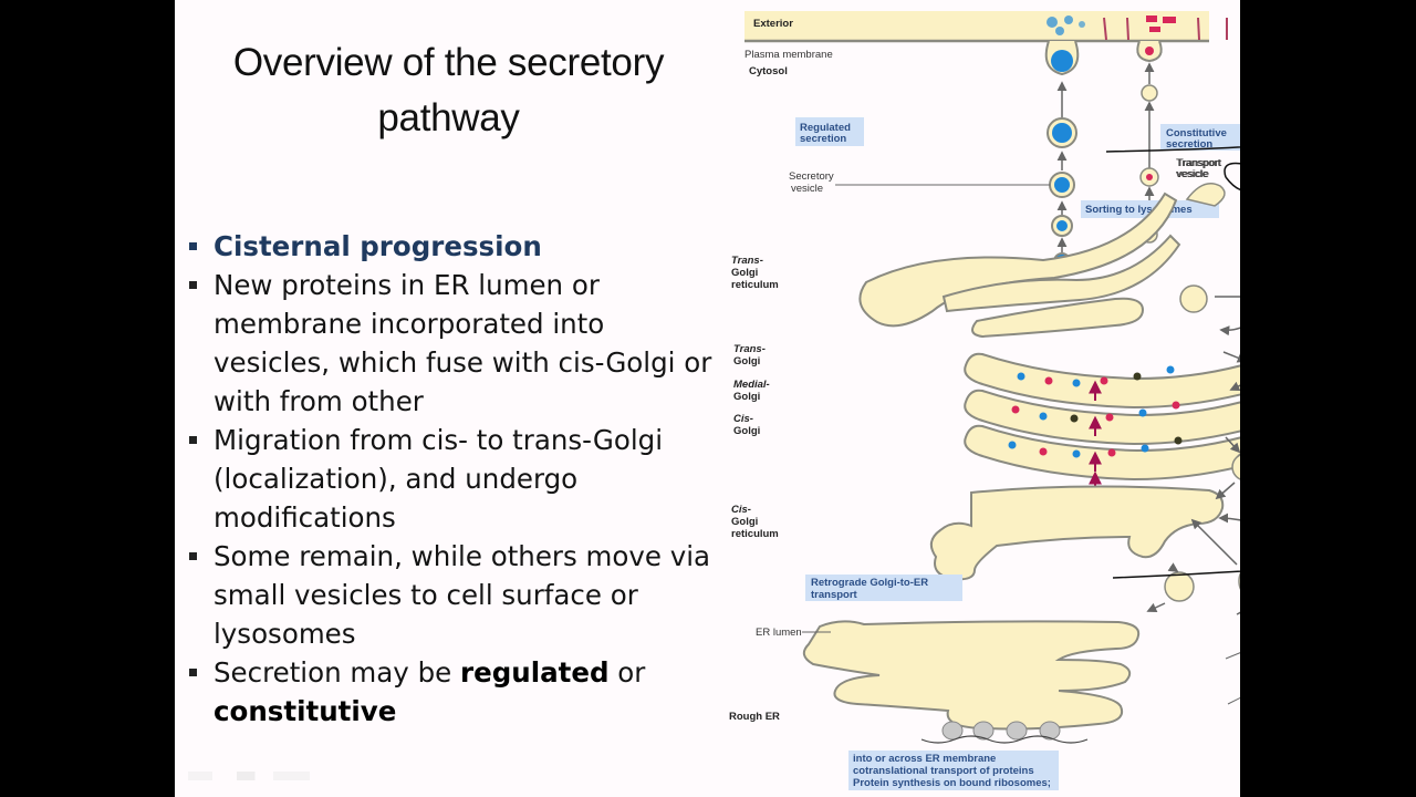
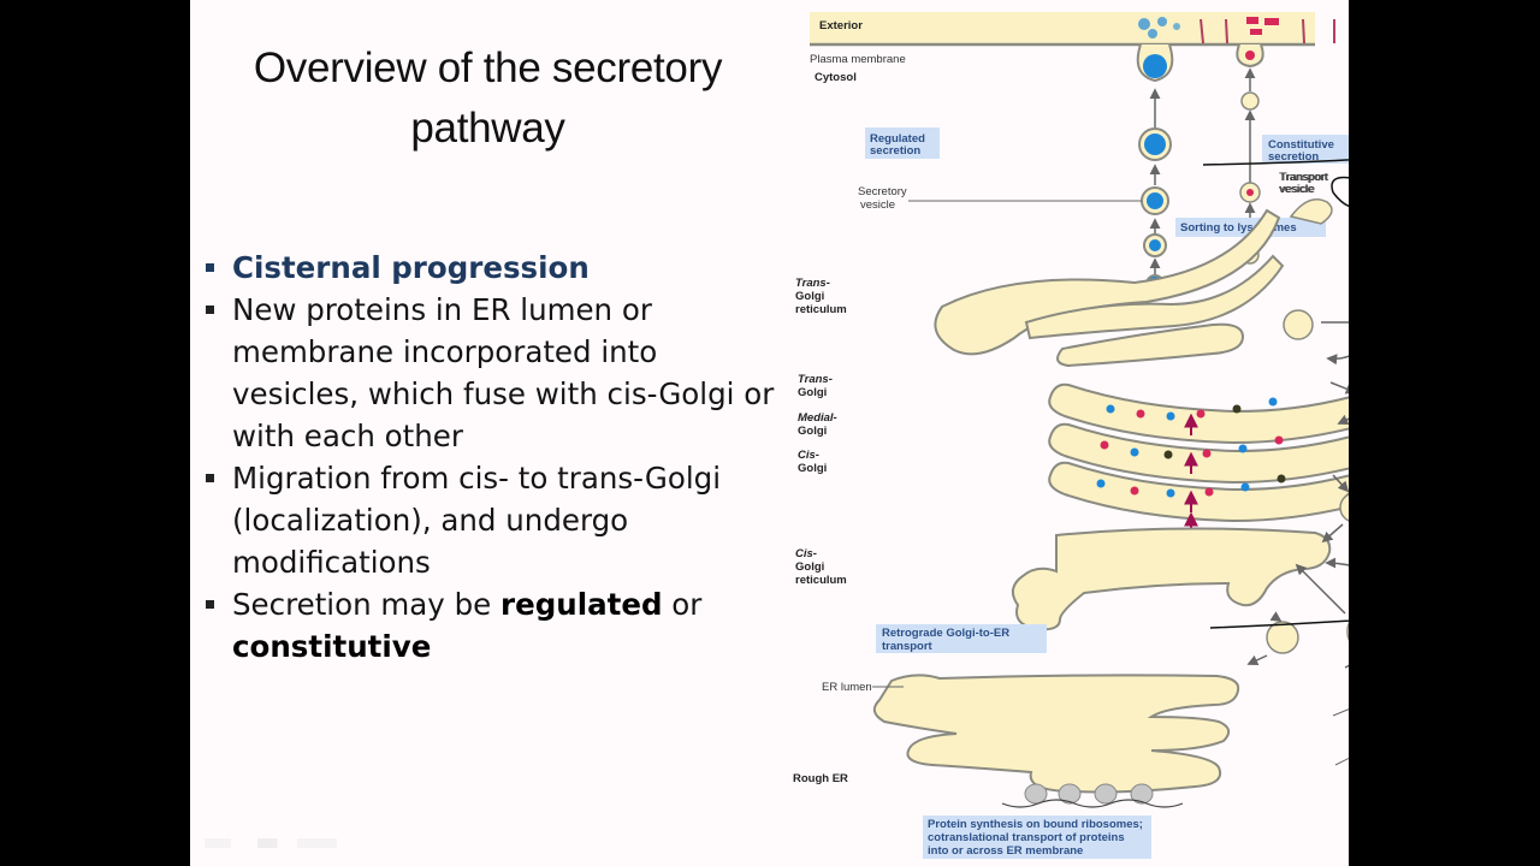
  Overview of the secretory
  pathway
  Cisternal progression
- New proteins in ER lumen or membrane incorporated into vesicles, which fuse with cis-Golgi or with from other
+ New proteins in ER lumen or membrane incorporated into vesicles, which fuse with cis-Golgi or with each other
  Migration from cis- to trans-Golgi (localization), and undergo modifications
- Some remain, while others move via small vesicles to cell surface or lysosomes
  Secretion may be regulated or constitutive
  Exterior
  Plasma membrane
  Cytosol
  Secretory
  vesicle
  Regulated
  secretion
  Transport
  vesicle
  Sorting to lysmes
  Trans-
  Golgi
  reticulum
  Trans-
  Golgi
  Medial-
  Golgi
  Cis-
  Golgi
  Cis-
  Golgi
  reticulum
  ER lumen
  Rough ER
  Retrograde Golgi-to-ER
  transport
- into or across ER membrane
+ Protein synthesis on bound ribosomes;
  cotranslational transport of proteins
- Protein synthesis on bound ribosomes;
+ into or across ER membrane
  Constitutive
  secretion
